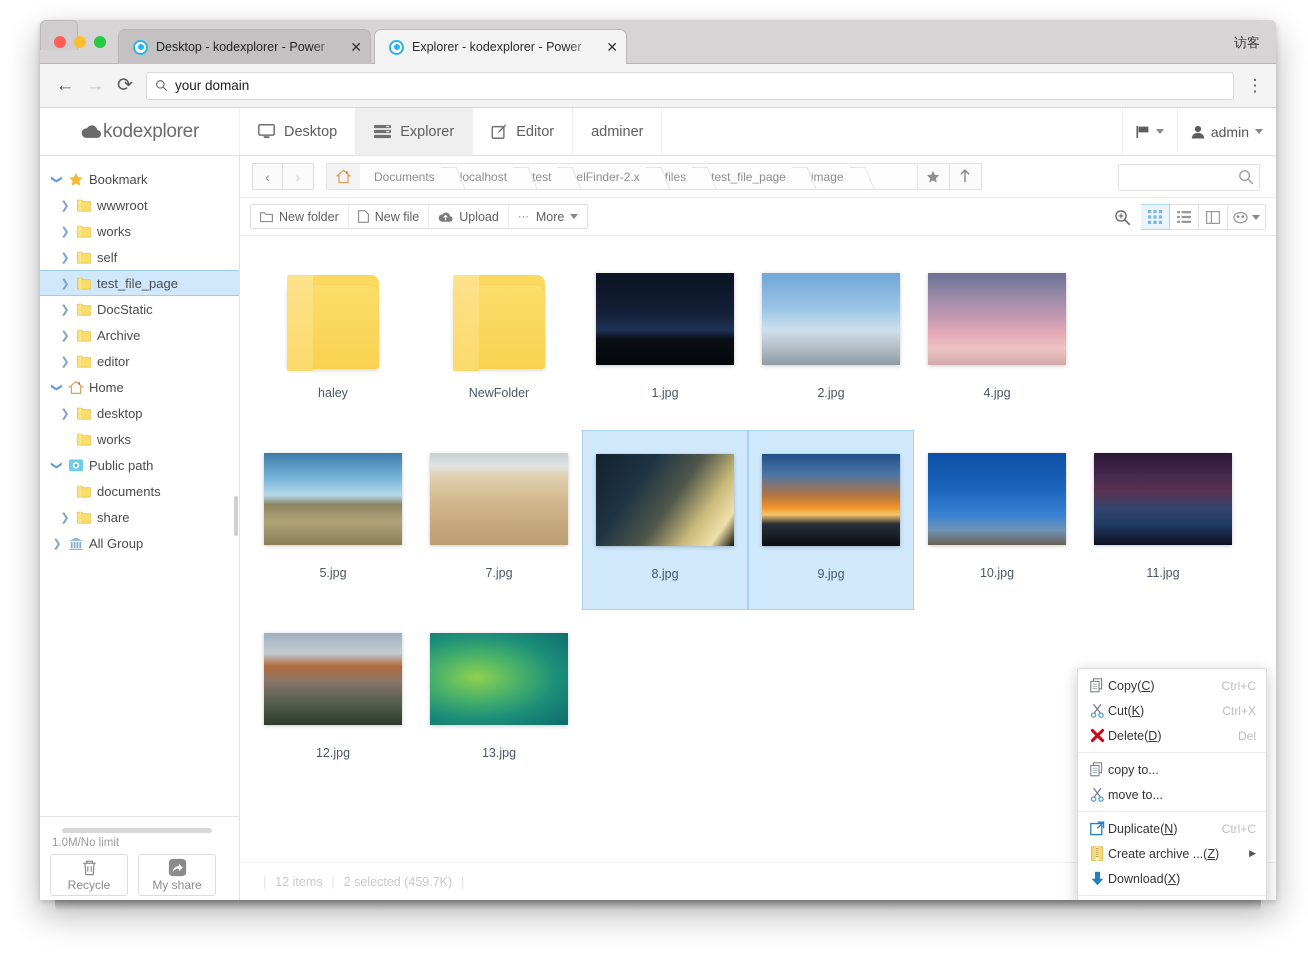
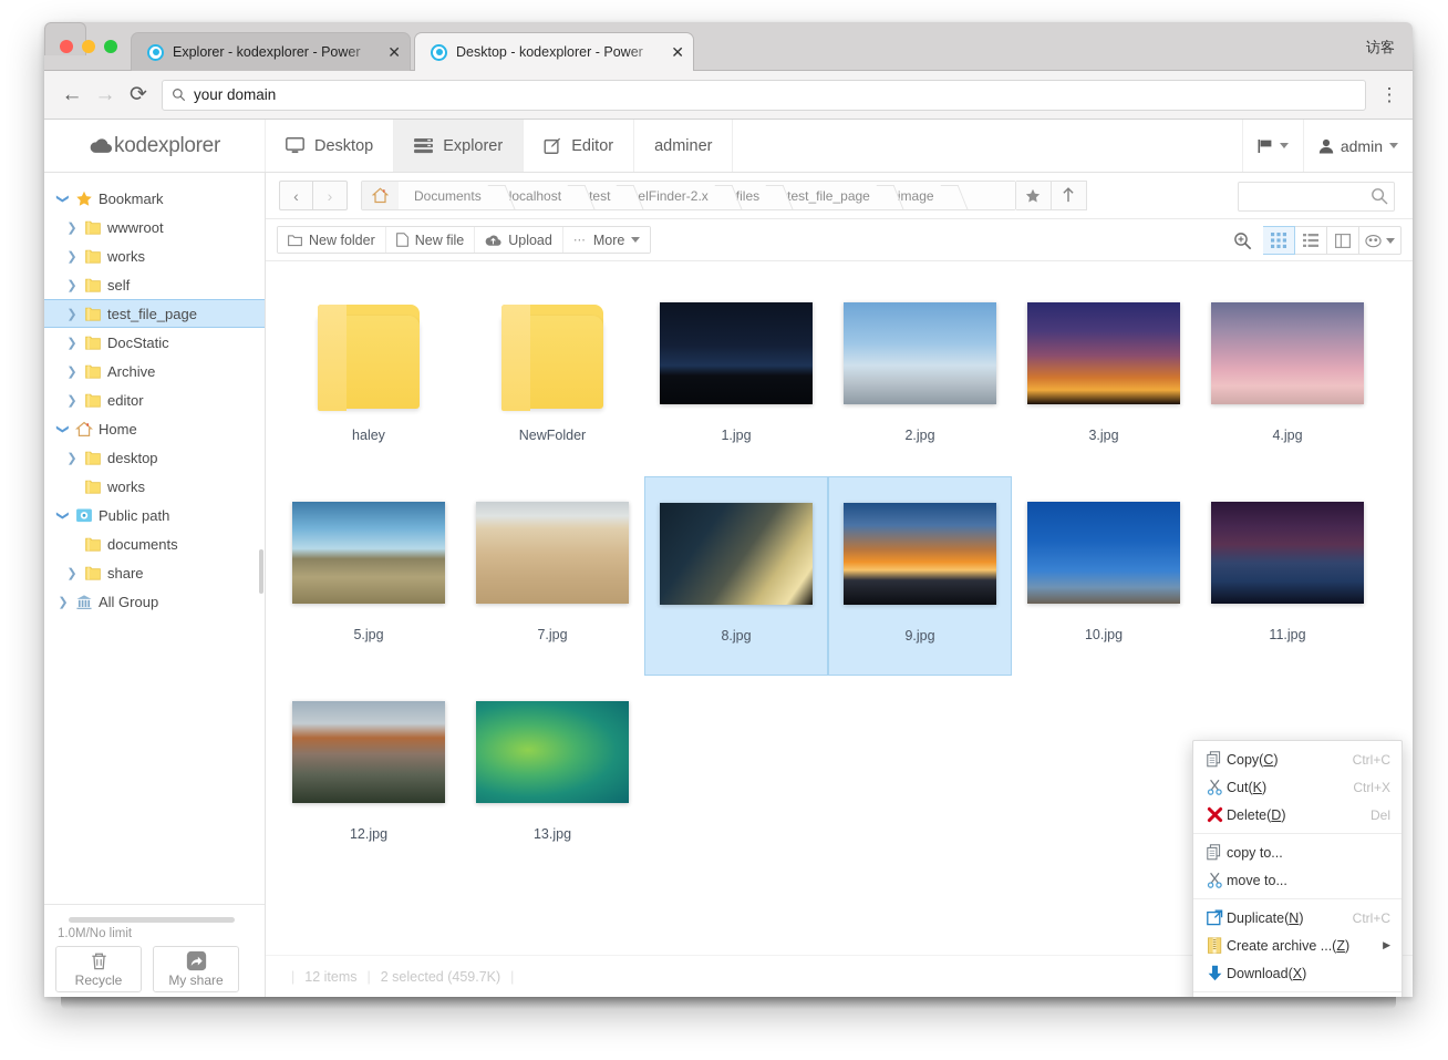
- Desktop - kodexplorer - Power
+ Explorer - kodexplorer - Power
  ✕
- Explorer - kodexplorer - Power
+ Desktop - kodexplorer - Power
  ✕
  访客
  ←
  →
  ⟳
  your domain
  ⋮
  kodexplorer
  Desktop
  Explorer
  Editor
  adminer
  admin
  Bookmark
  ❯
  wwwroot
  ❯
  works
  ❯
  self
  ❯
  test_file_page
  ❯
  DocStatic
  ❯
  Archive
  ❯
  editor
  Home
  ❯
  desktop
  works
  Public path
  documents
  ❯
  share
  ❯
  All Group
  1.0M/No limit
  Recycle
  My share
  ‹
  ›
  Documents
  localhost
  test
  elFinder-2.x
  files
  test_file_page
  image
  New folder
  New file
  Upload
  ⋯
  More
  haley
  NewFolder
  1.jpg
  2.jpg
+ 3.jpg
  4.jpg
  5.jpg
  7.jpg
  8.jpg
  9.jpg
  10.jpg
  11.jpg
  12.jpg
  13.jpg
  |
  12 items
  2 selected (459.7K)
  Copy(C)
  Ctrl+C
  Cut(K)
  Ctrl+X
  Delete(D)
  Del
  copy to...
  move to...
  Duplicate(N)
  Ctrl+C
  Create archive ...(Z)
  ▶
  Download(X)
